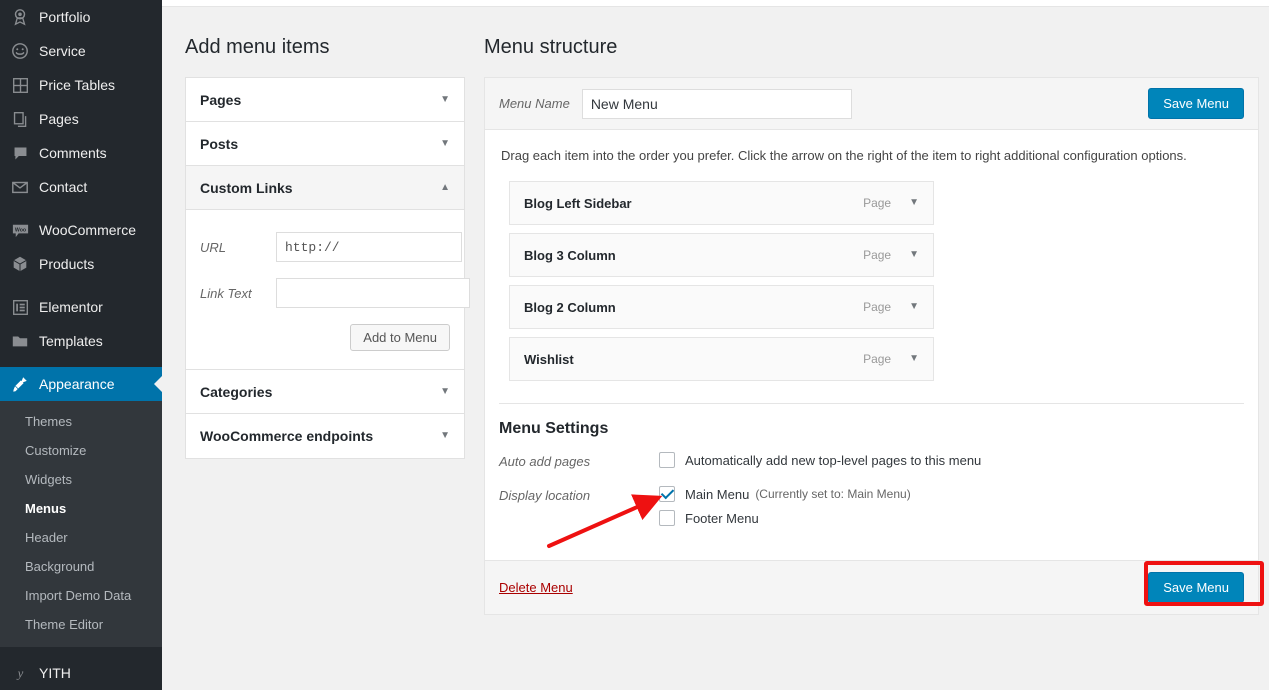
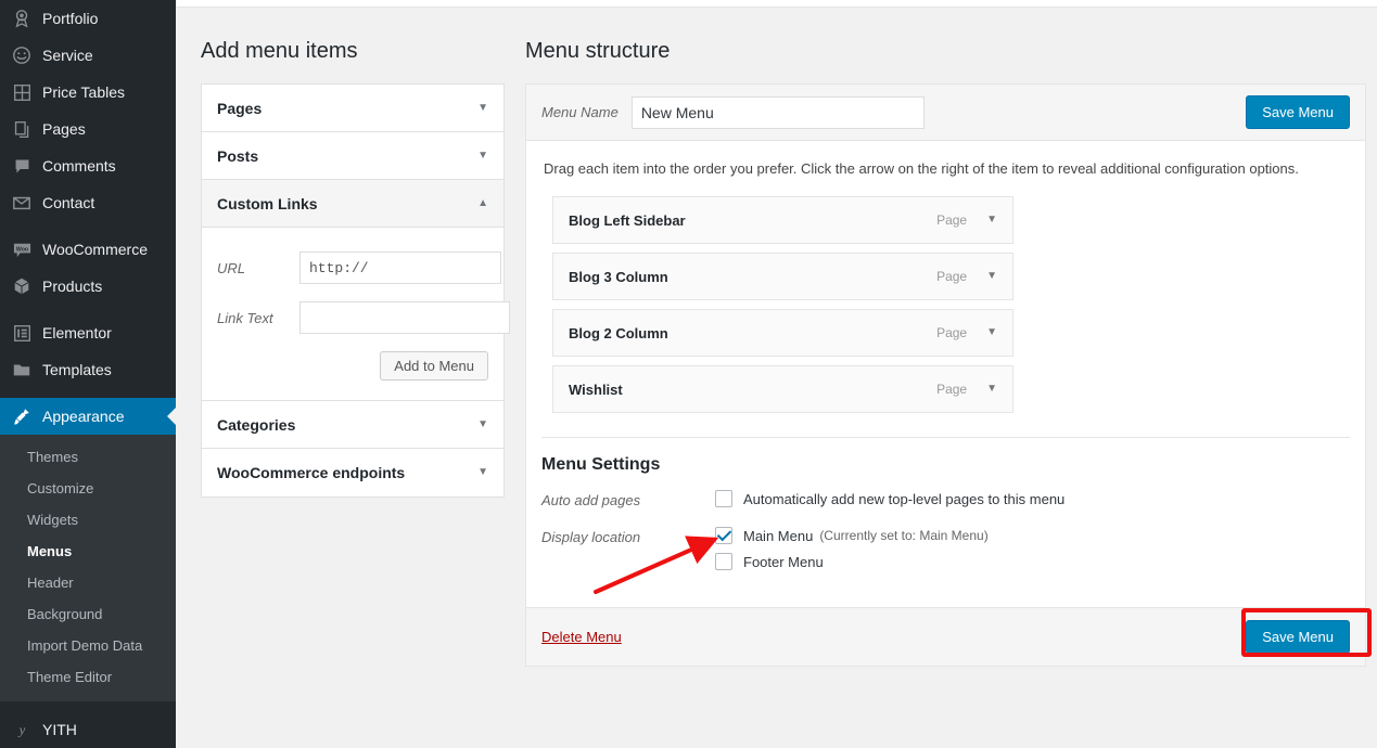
  Portfolio
  Service
  Price Tables
  Pages
  Comments
  Contact
  WooCommerce
  Products
  Elementor
  Templates
  Appearance
  Themes
  Customize
  Widgets
  Menus
  Header
  Background
  Import Demo Data
  Theme Editor
  y
  YITH
  Add menu items
  Pages
  ▼
  Posts
  ▼
  Custom Links
  ▲
  URL
  http://
  Link Text
  Add to Menu
  Categories
  ▼
  WooCommerce endpoints
  ▼
  Menu structure
  Menu Name
  New Menu
  Save Menu
- Drag each item into the order you prefer. Click the arrow on the right of the item to right additional configuration options.
+ Drag each item into the order you prefer. Click the arrow on the right of the item to reveal additional configuration options.
  Blog Left Sidebar
  Page
  ▼
  Blog 3 Column
  Page
  ▼
  Blog 2 Column
  Page
  ▼
  Wishlist
  Page
  ▼
  Menu Settings
  Auto add pages
  Automatically add new top-level pages to this menu
  Display location
  Main Menu
  (Currently set to: Main Menu)
  Footer Menu
  Delete Menu
  Save Menu
